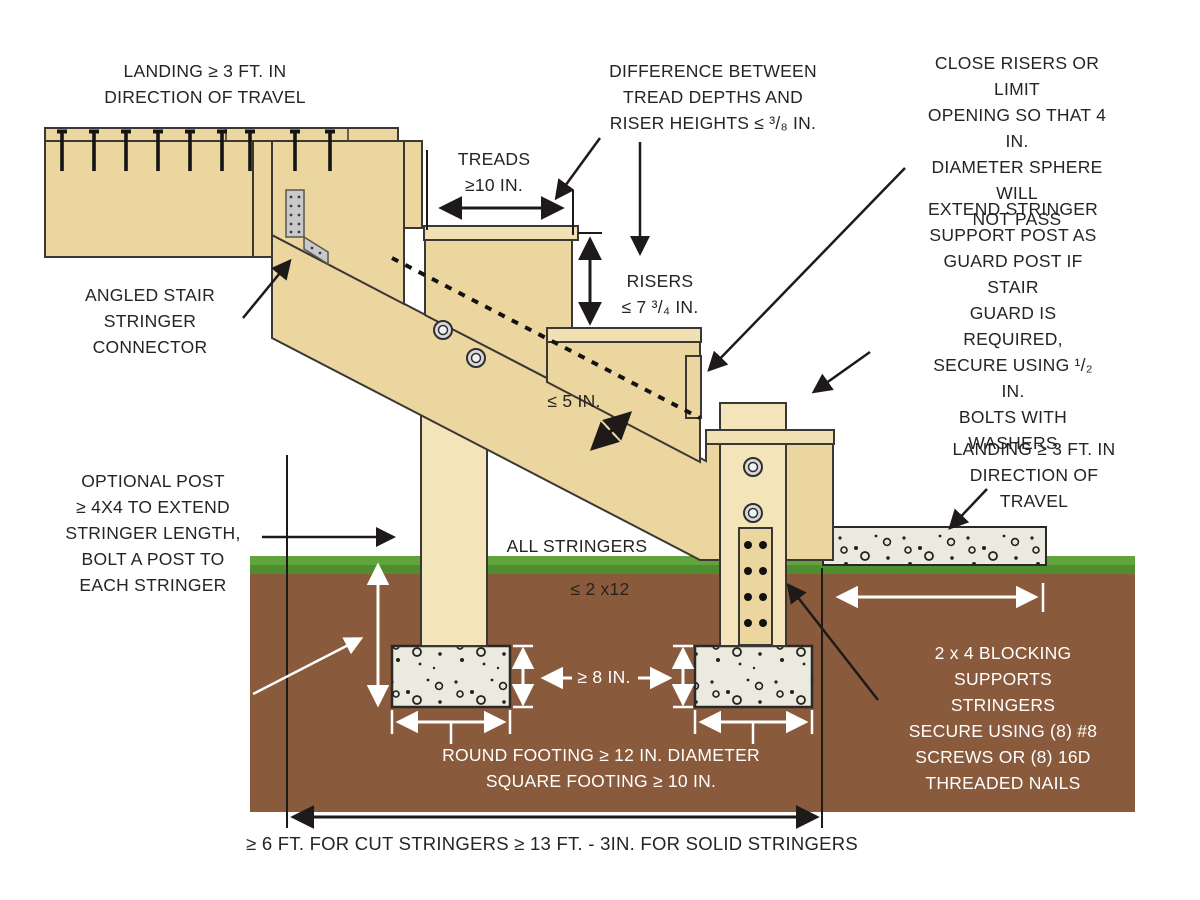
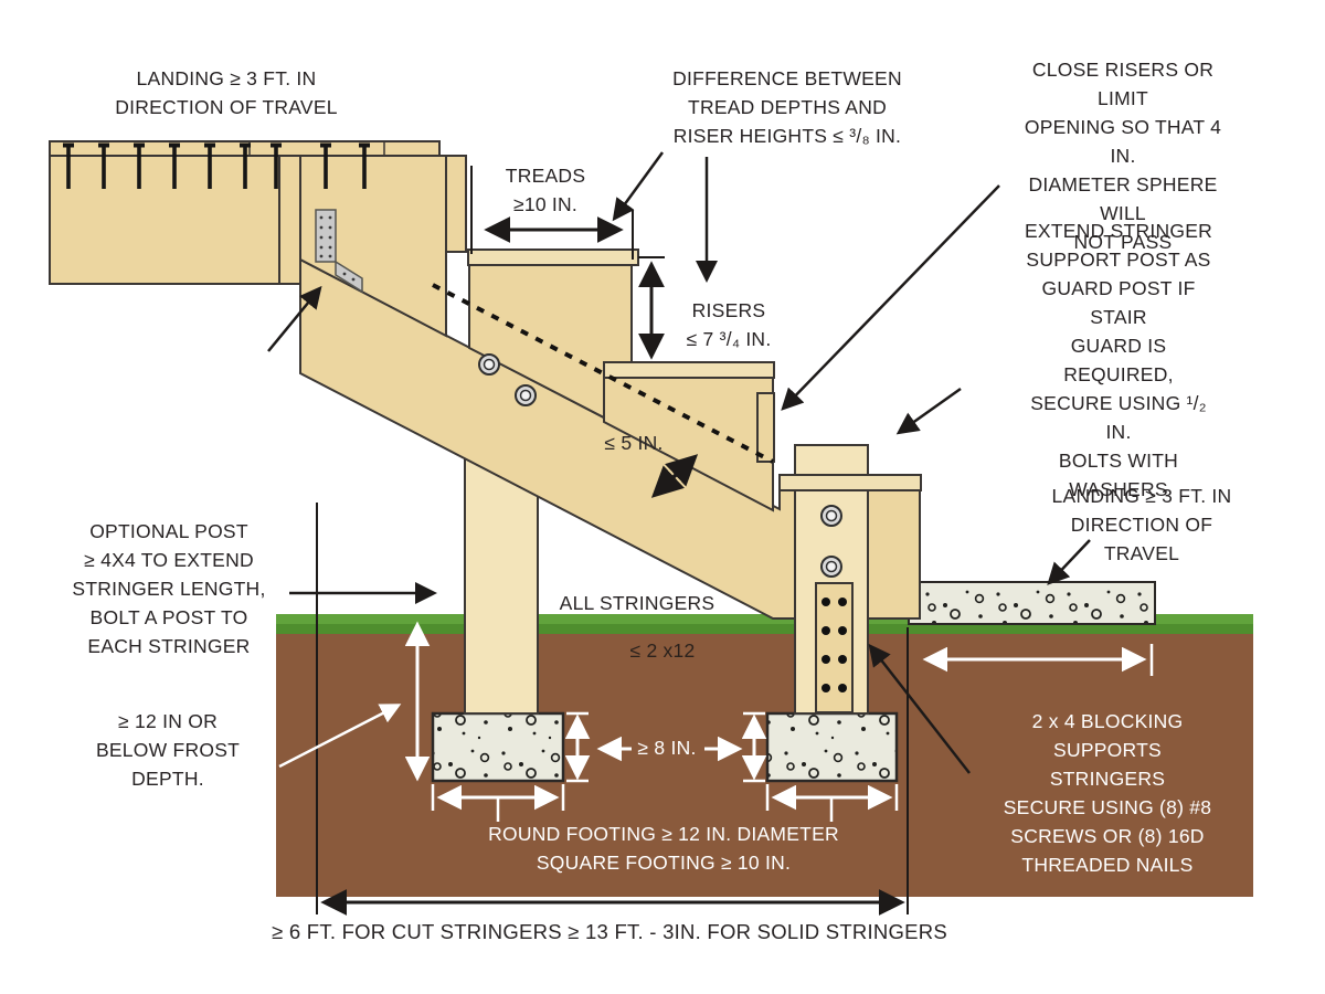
  LANDING ≥ 3 FT. IN
  DIRECTION OF TRAVEL
  DIFFERENCE BETWEEN
  TREAD DEPTHS AND
  RISER HEIGHTS ≤ ³/₈ IN.
  CLOSE RISERS OR LIMIT
  OPENING SO THAT 4 IN.
  DIAMETER SPHERE WILL
  NOT PASS
  TREADS
  ≥10 IN.
  RISERS
  ≤ 7 ³/₄ IN.
  EXTEND STRINGER
  SUPPORT POST AS
  GUARD POST IF STAIR
  GUARD IS REQUIRED,
  SECURE USING ¹/₂ IN.
  BOLTS WITH WASHERS
- ANGLED STAIR
- STRINGER
- CONNECTOR
  ≤ 5 IN.
  LANDING ≥ 3 FT. IN
  DIRECTION OF TRAVEL
  OPTIONAL POST
  ≥ 4X4 TO EXTEND
  STRINGER LENGTH,
  BOLT A POST TO
  EACH STRINGER
  ALL STRINGERS
  ≤ 2 x12
+ ≥ 12 IN OR
+ BELOW FROST
+ DEPTH.
  ≥ 8 IN.
  2 x 4 BLOCKING
  SUPPORTS STRINGERS
  SECURE USING (8) #8
  SCREWS OR (8) 16D
  THREADED NAILS
  ROUND FOOTING ≥ 12 IN. DIAMETER
  SQUARE FOOTING ≥ 10 IN.
  ≥ 6 FT. FOR CUT STRINGERS ≥ 13 FT. - 3IN. FOR SOLID STRINGERS
